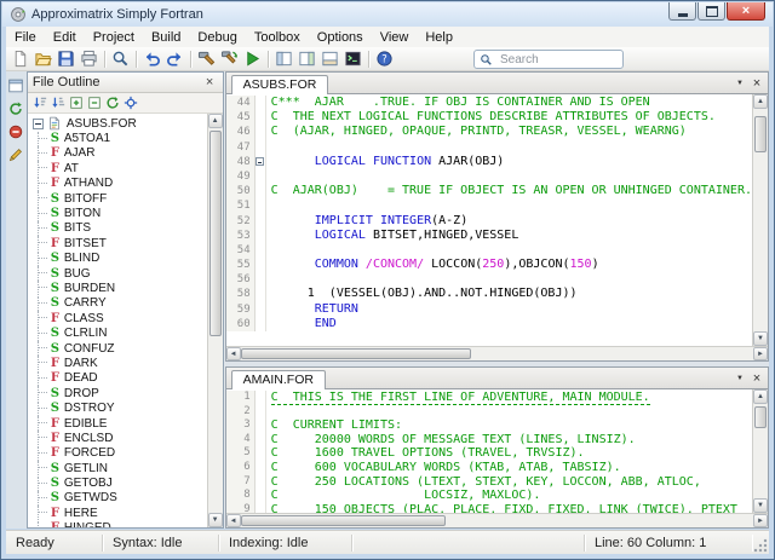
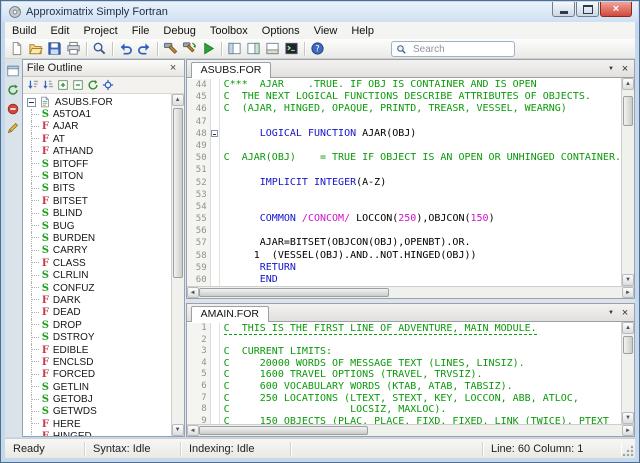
  Approximatrix Simply Fortran
- File
+ Build
  Edit
  Project
- Build
+ File
  Debug
  Toolbox
  Options
  View
  Help
  ?
  Search
  File Outline
  ASUBS.FOR
  S
  A5TOA1
  F
  AJAR
  F
  AT
  F
  ATHAND
  S
  BITOFF
  S
  BITON
  S
  BITS
  F
  BITSET
  S
  BLIND
  S
  BUG
  S
  BURDEN
  S
  CARRY
  F
  CLASS
  S
  CLRLIN
  S
  CONFUZ
  F
  DARK
  F
  DEAD
  S
  DROP
  S
  DSTROY
  F
  EDIBLE
  F
  ENCLSD
  F
  FORCED
  S
  GETLIN
  S
  GETOBJ
  S
  GETWDS
  F
  HERE
  ASUBS.FOR
  44
  C*** AJAR .TRUE. IF OBJ IS CONTAINER AND IS OPEN
  45
  C THE NEXT LOGICAL FUNCTIONS DESCRIBE ATTRIBUTES OF OBJECTS.
  46
  C (AJAR, HINGED, OPAQUE, PRINTD, TREASR, VESSEL, WEARNG)
  47
  48
  LOGICAL FUNCTION AJAR(OBJ)
  49
  50
  C AJAR(OBJ) = TRUE IF OBJECT IS AN OPEN OR UNHINGED CONTAINER.
  51
  52
  IMPLICIT INTEGER(A-Z)
  53
- LOGICAL BITSET,HINGED,VESSEL
  54
  55
  COMMON /CONCOM/ LOCCON(250),OBJCON(150)
  56
+ 57
+ AJAR=BITSET(OBJCON(OBJ),OPENBT).OR.
  58
  1 (VESSEL(OBJ).AND..NOT.HINGED(OBJ))
  59
  RETURN
  60
  END
  AMAIN.FOR
  1
  C THIS IS THE FIRST LINE OF ADVENTURE, MAIN MODULE.
  2
  3
  C CURRENT LIMITS:
  4
  C 20000 WORDS OF MESSAGE TEXT (LINES, LINSIZ).
  5
  C 1600 TRAVEL OPTIONS (TRAVEL, TRVSIZ).
  6
  C 600 VOCABULARY WORDS (KTAB, ATAB, TABSIZ).
  7
  C 250 LOCATIONS (LTEXT, STEXT, KEY, LOCCON, ABB, ATLOC,
  8
  C LOCSIZ, MAXLOC).
  9
  C 150 OBJECTS (PLAC, PLACE, FIXD, FIXED, LINK (TWICE), PTEXT
  Ready
  Syntax: Idle
  Indexing: Idle
  Line: 60 Column: 1
